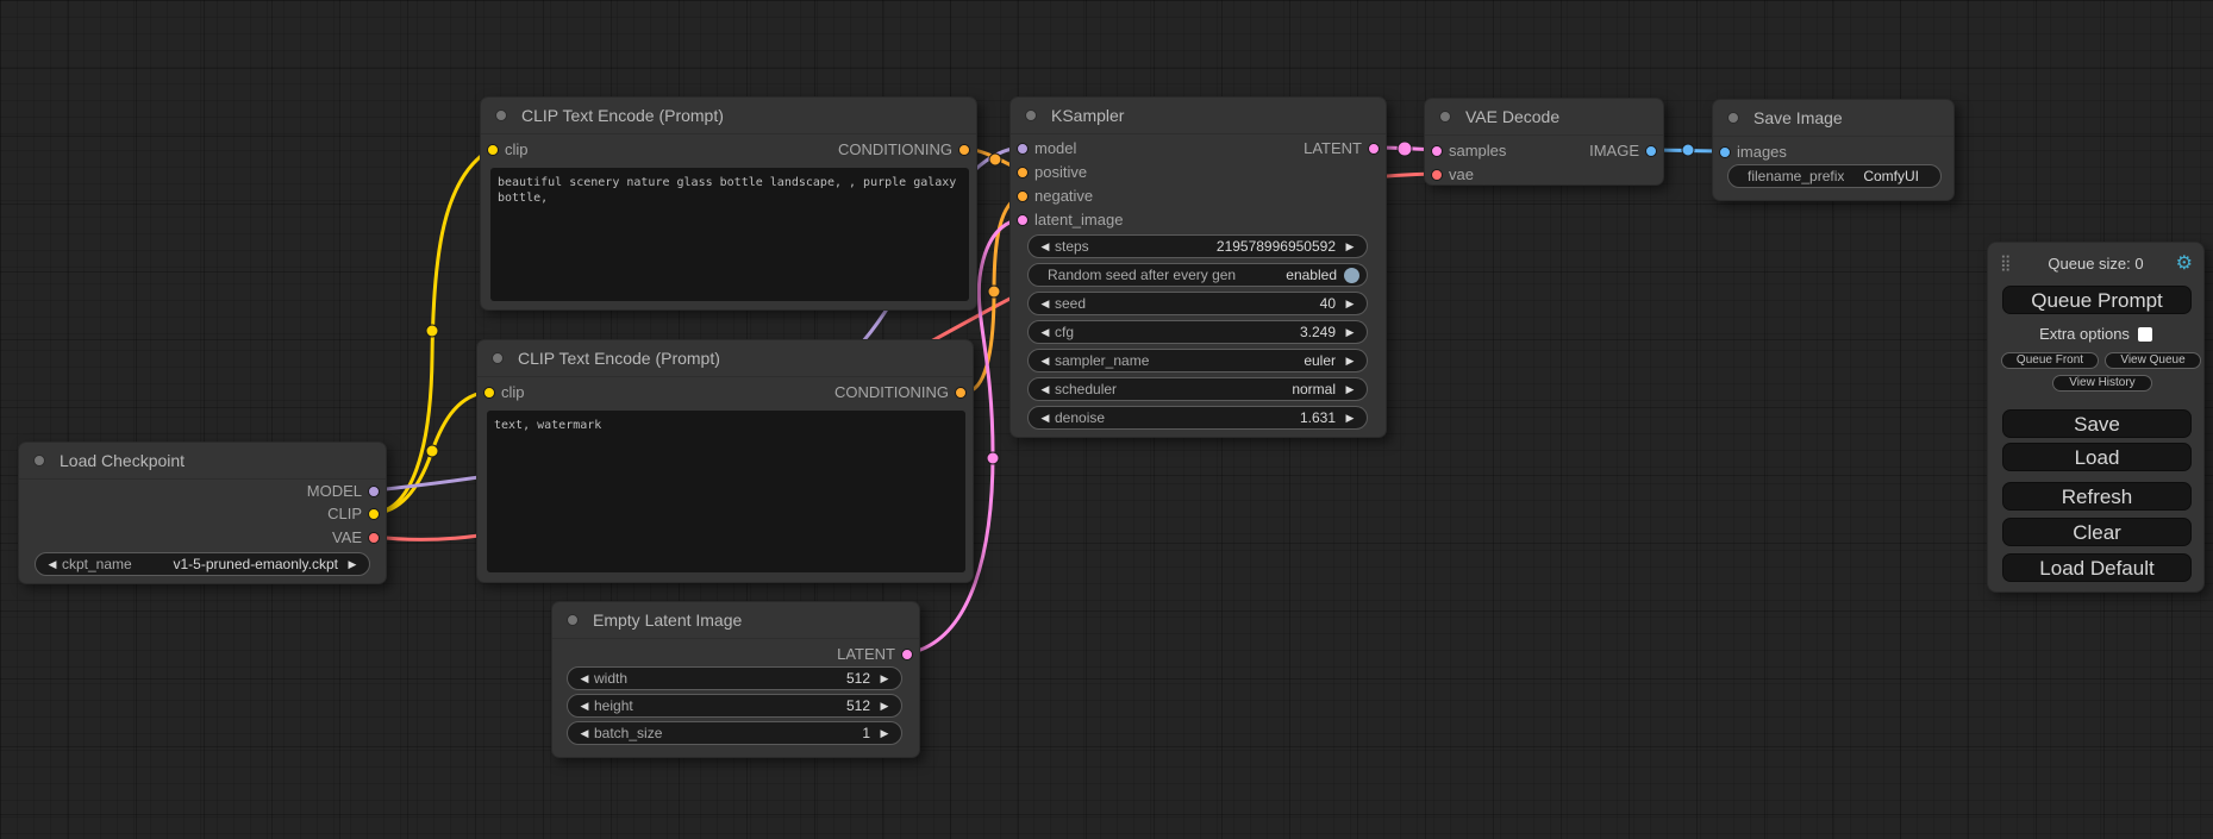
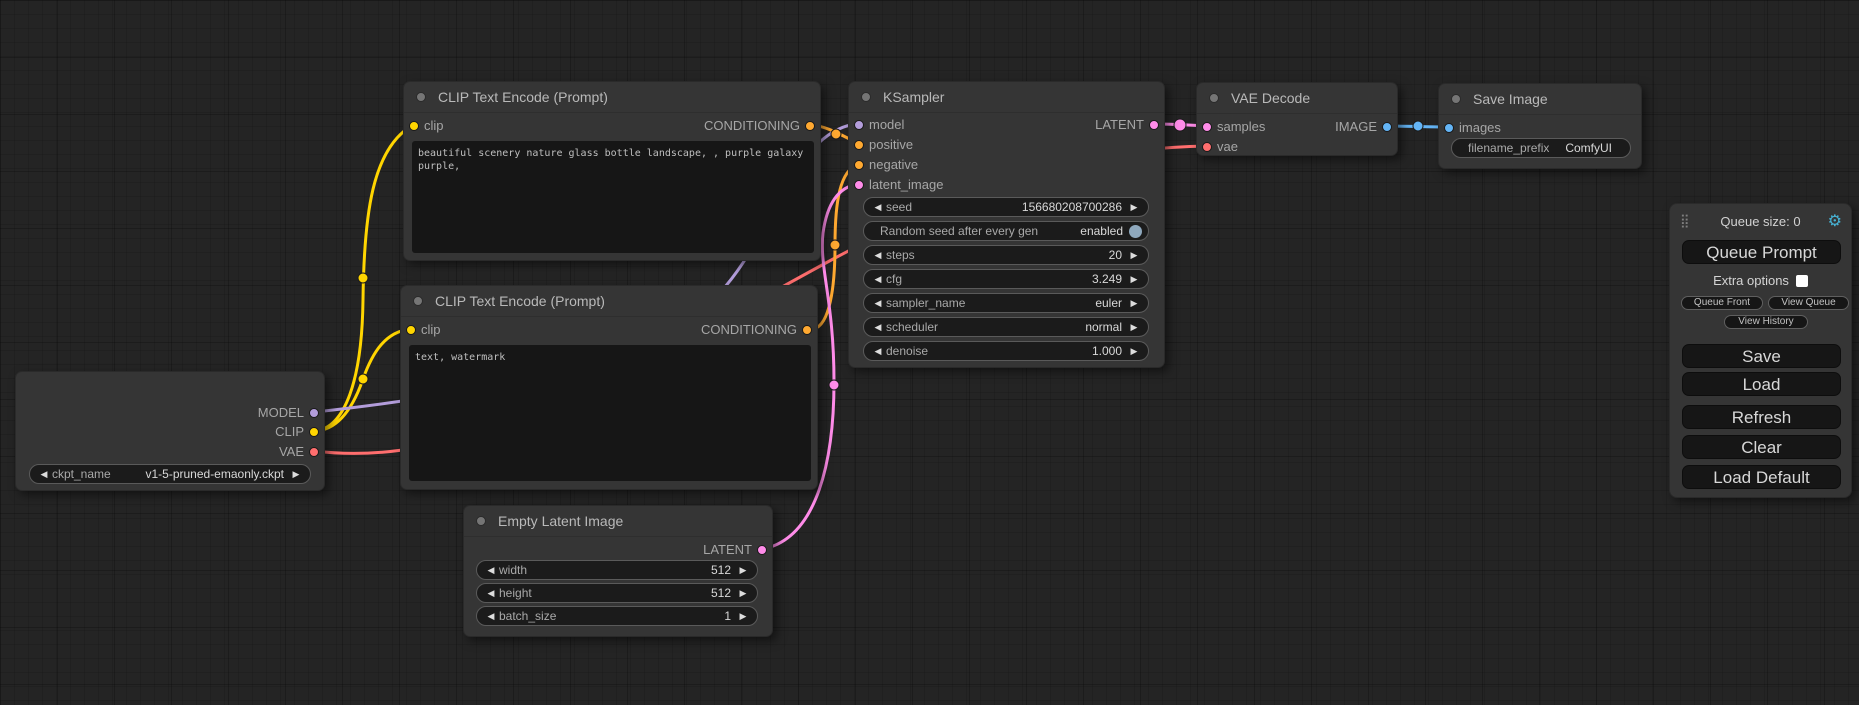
- Load Checkpoint
  MODEL
  CLIP
  VAE
  ◀
  ckpt_name
  v1-5-pruned-emaonly.ckpt
  ▶
  CLIP Text Encode (Prompt)
  clip
  CONDITIONING
- beautiful scenery nature glass bottle landscape, , purple galaxy bottle,
+ beautiful scenery nature glass bottle landscape, , purple galaxy purple,
  CLIP Text Encode (Prompt)
  clip
  CONDITIONING
  text, watermark
  Empty Latent Image
  LATENT
  ◀
  width
  512
  ▶
  ◀
  height
  512
  ▶
  ◀
  batch_size
  1
  ▶
  KSampler
  model
  positive
  negative
  latent_image
  LATENT
  ◀
- steps
+ seed
- 219578996950592
+ 156680208700286
  ▶
  Random seed after every gen
  enabled
  ◀
- seed
+ steps
- 40
+ 20
  ▶
  ◀
  cfg
  3.249
  ▶
  ◀
  sampler_name
  euler
  ▶
  ◀
  scheduler
  normal
  ▶
  ◀
  denoise
- 1.631
+ 1.000
  ▶
  VAE Decode
  samples
  vae
  IMAGE
  Save Image
  images
  filename_prefix
  ComfyUI
  ⣿
  Queue size: 0
  ⚙
  Queue Prompt
  Extra options
  Queue Front
  View Queue
  View History
  Save
  Load
  Refresh
  Clear
  Load Default
